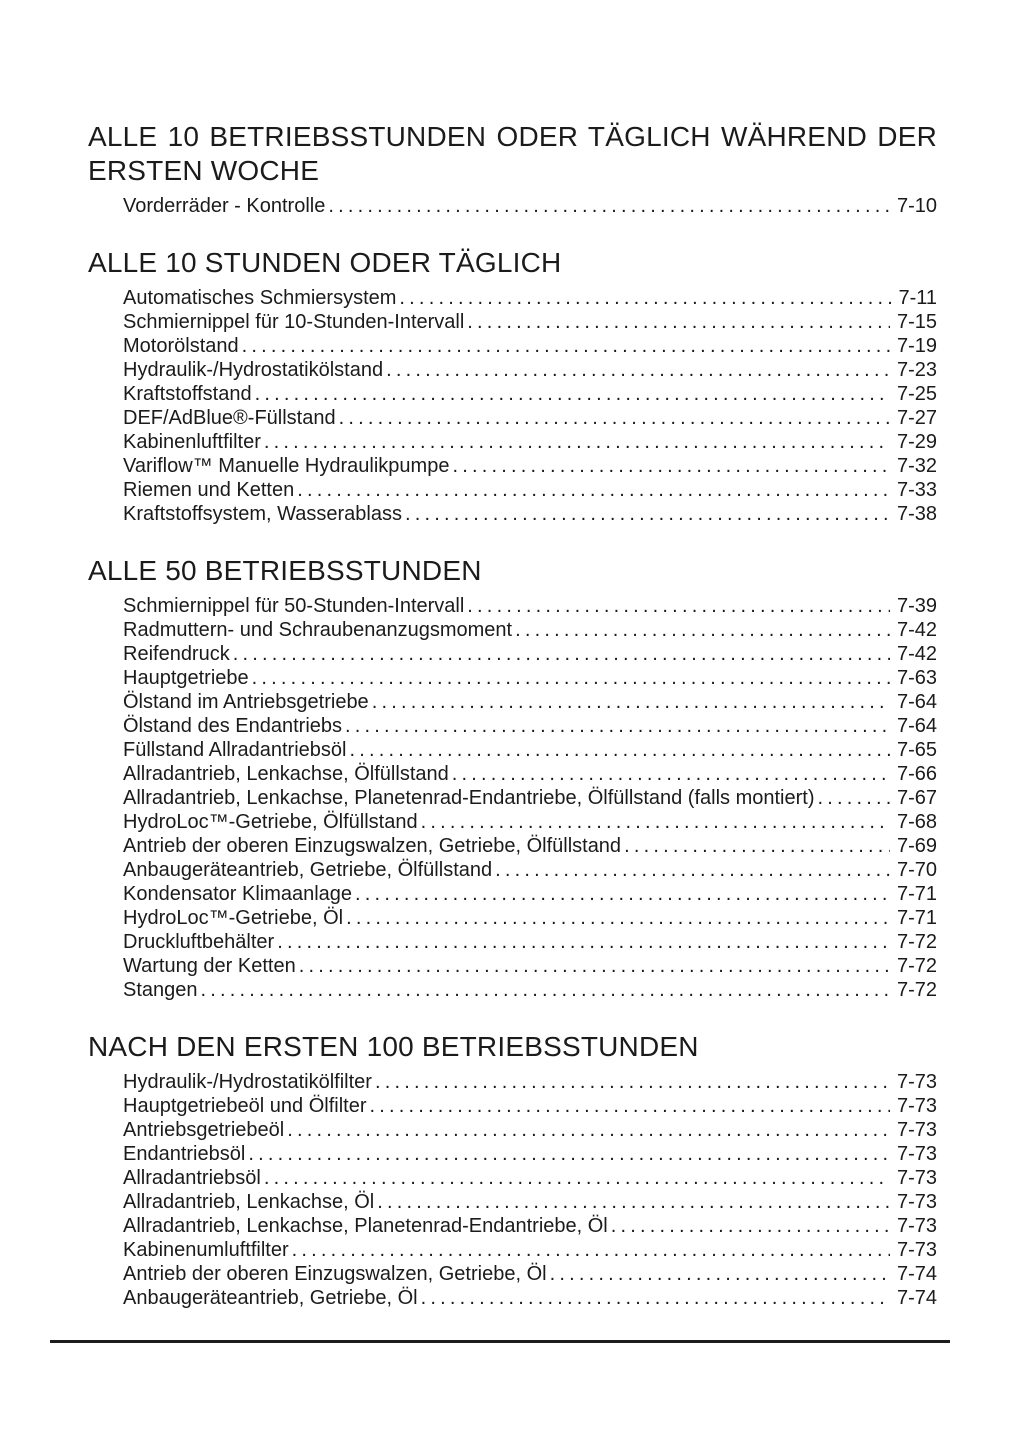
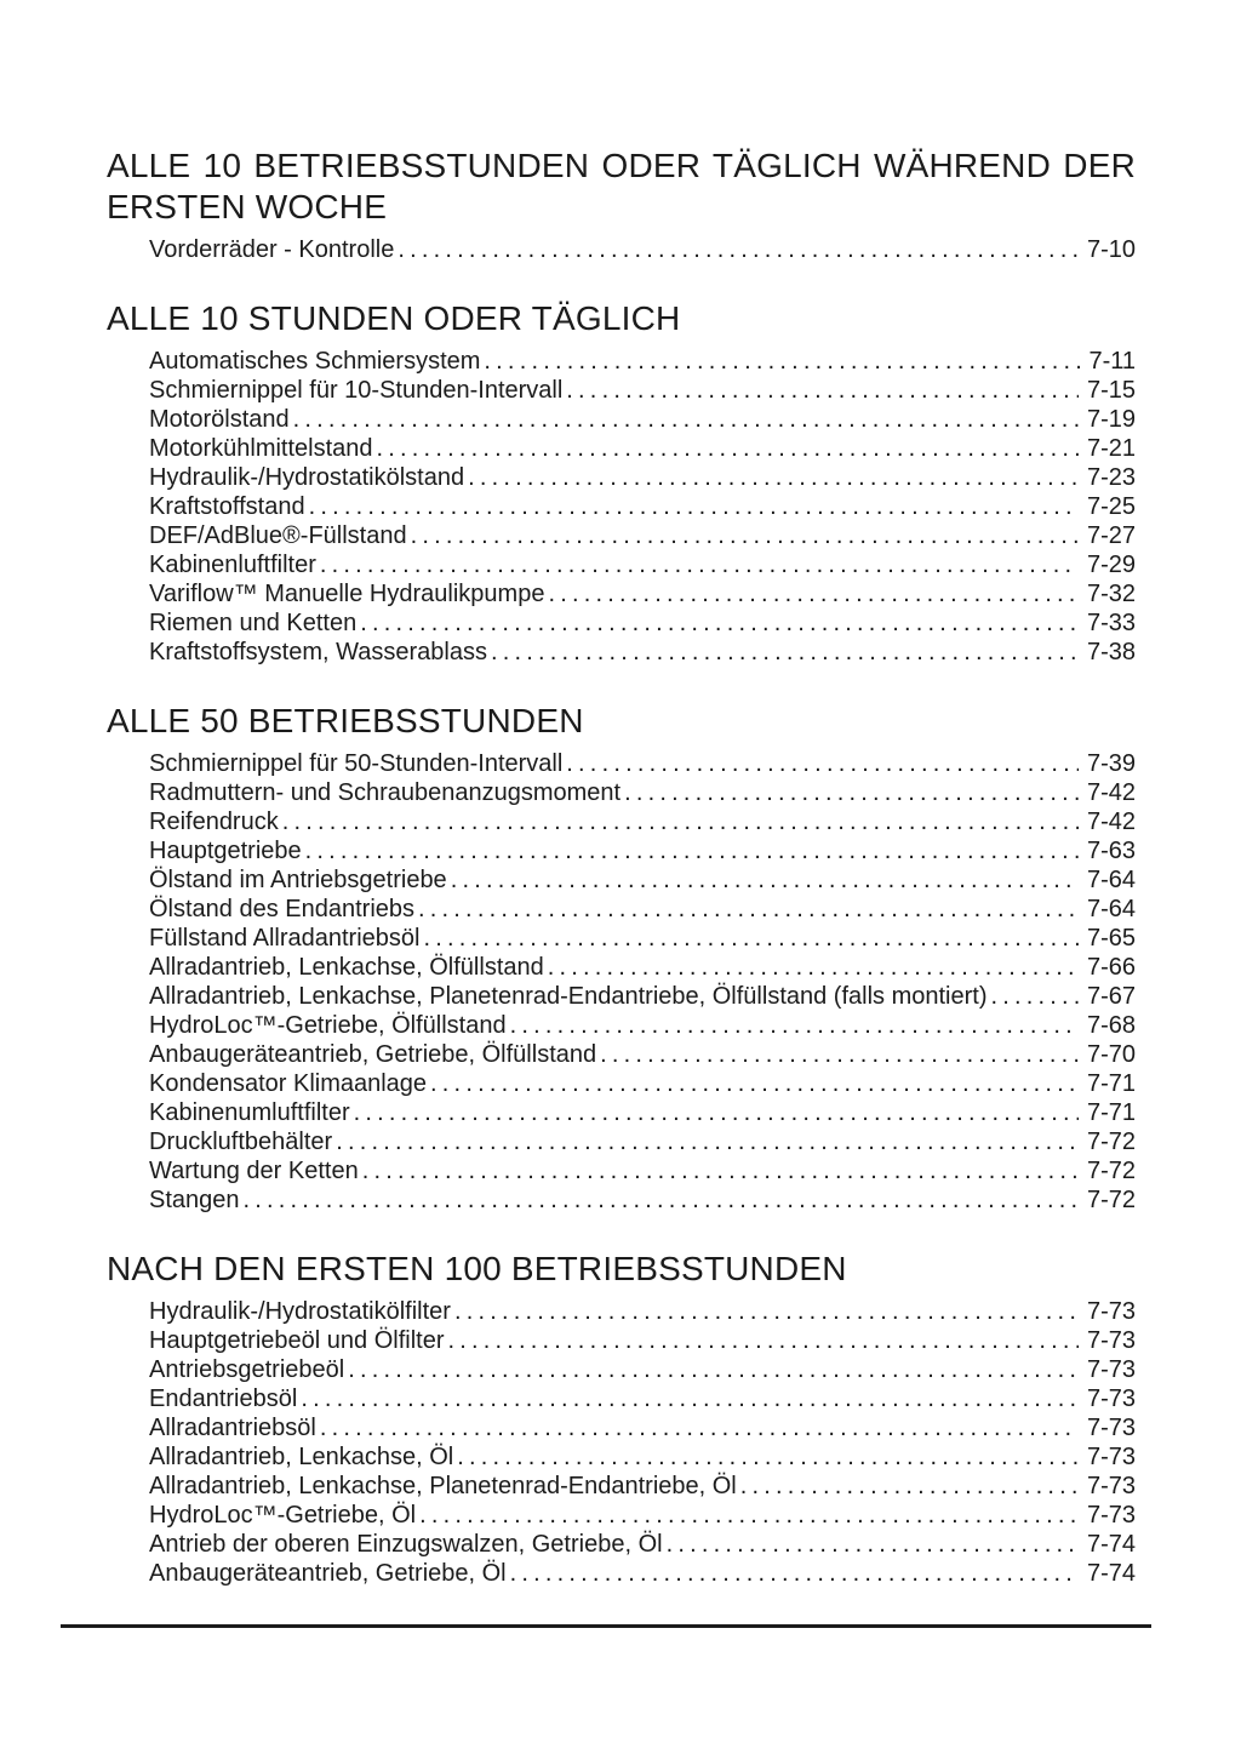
  ALLE 10 BETRIEBSSTUNDEN ODER TÄGLICH WÄHREND DER
  ERSTEN WOCHE
  Vorderräder - Kontrolle
  7-10
  ALLE 10 STUNDEN ODER TÄGLICH
  Automatisches Schmiersystem
  7-11
  Schmiernippel für 10-Stunden-Intervall
  7-15
  Motorölstand
  7-19
+ Motorkühlmittelstand
+ 7-21
  Hydraulik-/Hydrostatikölstand
  7-23
  Kraftstoffstand
  7-25
  DEF/AdBlue®-Füllstand
  7-27
  Kabinenluftfilter
  7-29
  Variflow™ Manuelle Hydraulikpumpe
  7-32
  Riemen und Ketten
  7-33
  Kraftstoffsystem, Wasserablass
  7-38
  ALLE 50 BETRIEBSSTUNDEN
  Schmiernippel für 50-Stunden-Intervall
  7-39
  Radmuttern- und Schraubenanzugsmoment
  7-42
  Reifendruck
  7-42
  Hauptgetriebe
  7-63
  Ölstand im Antriebsgetriebe
  7-64
  Ölstand des Endantriebs
  7-64
  Füllstand Allradantriebsöl
  7-65
  Allradantrieb, Lenkachse, Ölfüllstand
  7-66
  Allradantrieb, Lenkachse, Planetenrad-Endantriebe, Ölfüllstand (falls montiert)
  7-67
  HydroLoc™-Getriebe, Ölfüllstand
  7-68
- Antrieb der oberen Einzugswalzen, Getriebe, Ölfüllstand
- 7-69
  Anbaugeräteantrieb, Getriebe, Ölfüllstand
  7-70
  Kondensator Klimaanlage
  7-71
- HydroLoc™-Getriebe, Öl
+ Kabinenumluftfilter
  7-71
  Druckluftbehälter
  7-72
  Wartung der Ketten
  7-72
  Stangen
  7-72
  NACH DEN ERSTEN 100 BETRIEBSSTUNDEN
  Hydraulik-/Hydrostatikölfilter
  7-73
  Hauptgetriebeöl und Ölfilter
  7-73
  Antriebsgetriebeöl
  7-73
  Endantriebsöl
  7-73
  Allradantriebsöl
  7-73
  Allradantrieb, Lenkachse, Öl
  7-73
  Allradantrieb, Lenkachse, Planetenrad-Endantriebe, Öl
  7-73
- Kabinenumluftfilter
+ HydroLoc™-Getriebe, Öl
  7-73
  Antrieb der oberen Einzugswalzen, Getriebe, Öl
  7-74
  Anbaugeräteantrieb, Getriebe, Öl
  7-74
